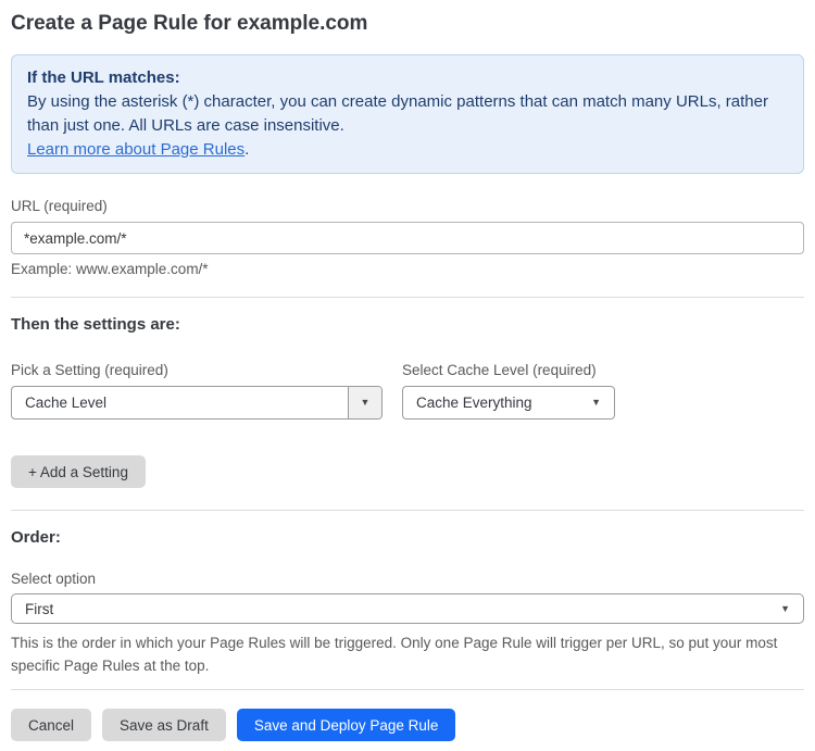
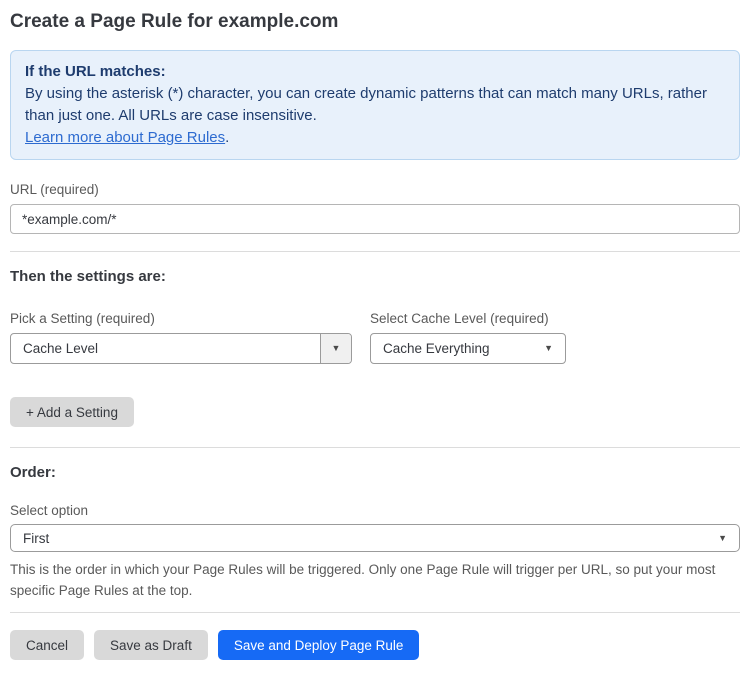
  Create a Page Rule for example.com
  If the URL matches:
  By using the asterisk (*) character, you can create dynamic patterns that can match many URLs, rather than just one. All URLs are case insensitive.
  Learn more about Page Rules.
  URL (required)
  *example.com/*
- Example: www.example.com/*
  Then the settings are:
  Pick a Setting (required)
  Cache Level
  ▼
  Select Cache Level (required)
  Cache Everything
  ▼
  + Add a Setting
  Order:
  Select option
  First
  ▼
  This is the order in which your Page Rules will be triggered. Only one Page Rule will trigger per URL, so put your most specific Page Rules at the top.
  Cancel
  Save as Draft
  Save and Deploy Page Rule
